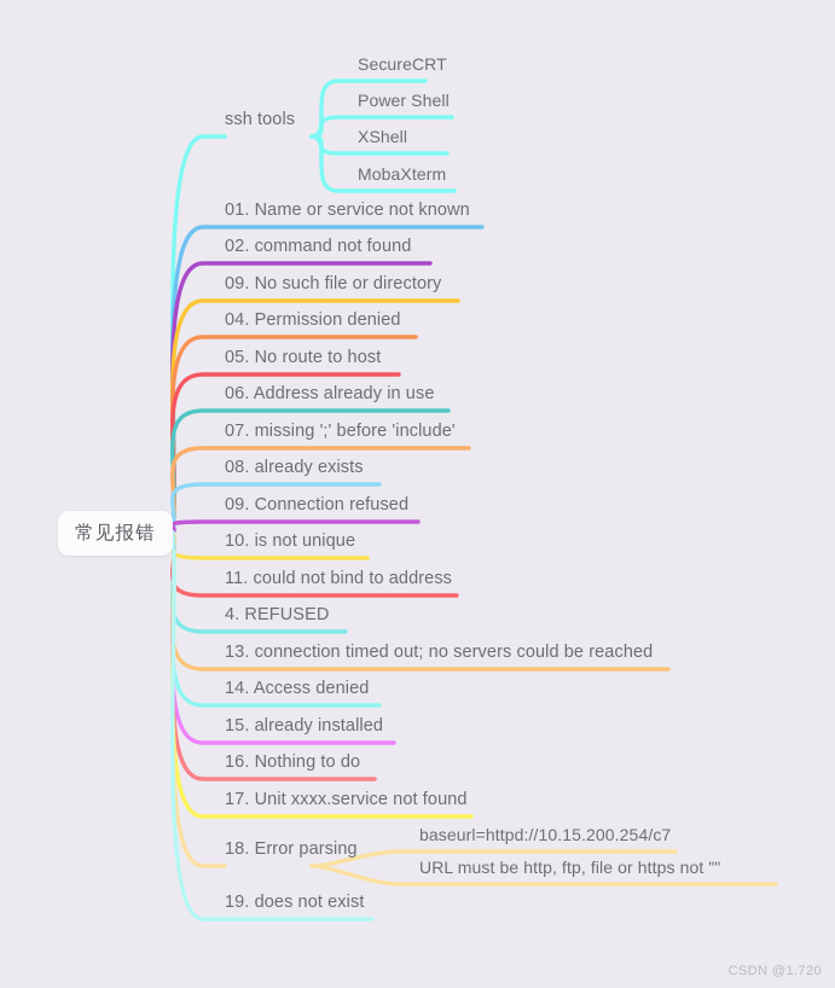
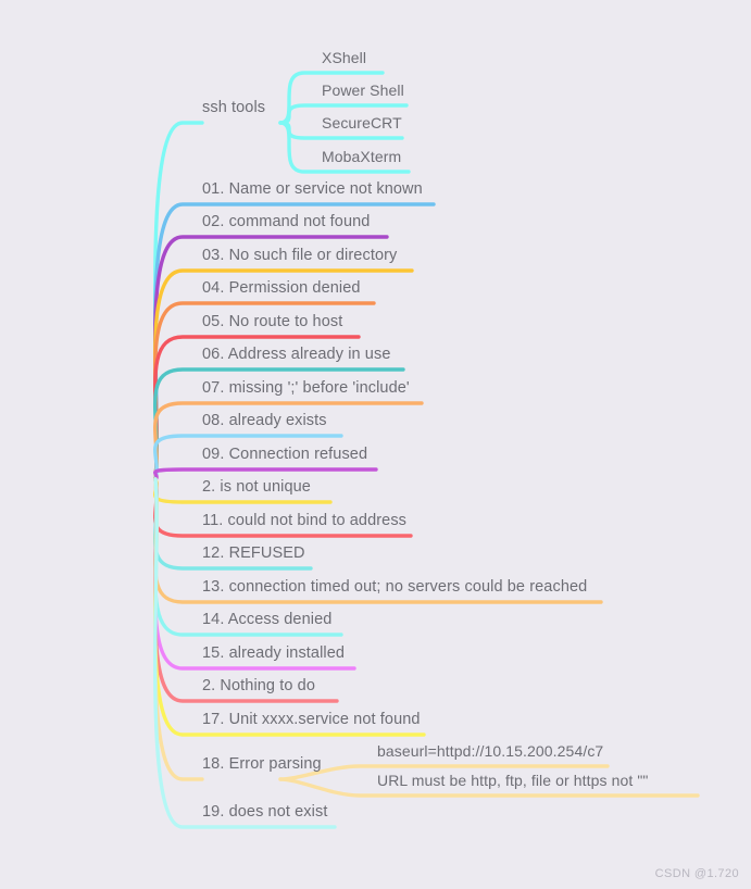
- 常见报错
  ssh tools
- SecureCRT
+ XShell
  Power Shell
- XShell
+ SecureCRT
  MobaXterm
  01. Name or service not known
  02. command not found
- 09. No such file or directory
+ 03. No such file or directory
  04. Permission denied
  05. No route to host
  06. Address already in use
  07. missing ';' before 'include'
  08. already exists
  09. Connection refused
- 10. is not unique
+ 2. is not unique
  11. could not bind to address
- 4. REFUSED
+ 12. REFUSED
  13. connection timed out; no servers could be reached
  14. Access denied
  15. already installed
- 16. Nothing to do
+ 2. Nothing to do
  17. Unit xxxx.service not found
  18. Error parsing
  baseurl=httpd://10.15.200.254/c7
  URL must be http, ftp, file or https not ""
  19. does not exist
  CSDN @1.720
